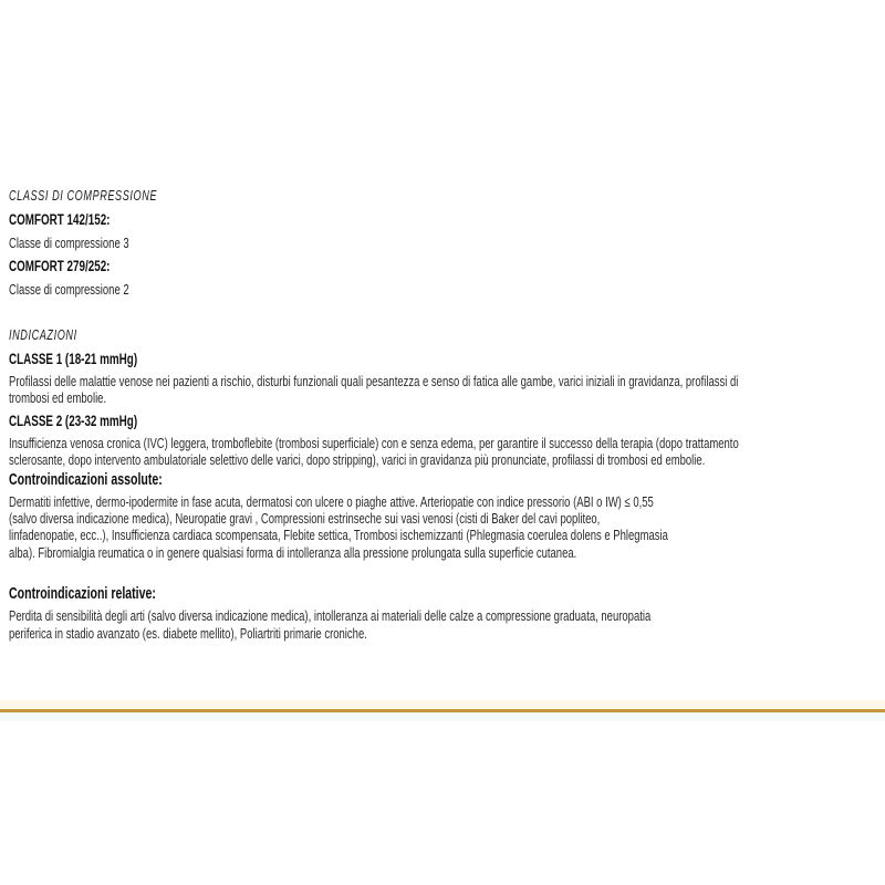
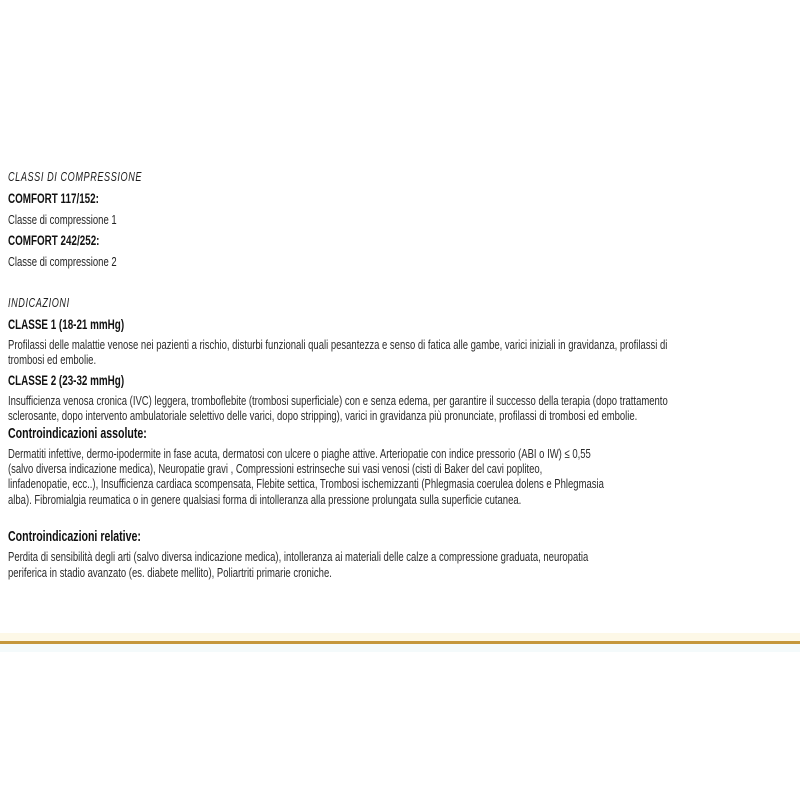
  CLASSI DI COMPRESSIONE
- COMFORT 142/152:
+ COMFORT 117/152:
- Classe di compressione 3
+ Classe di compressione 1
- COMFORT 279/252:
+ COMFORT 242/252:
  Classe di compressione 2
  INDICAZIONI
  CLASSE 1 (18-21 mmHg)
  Profilassi delle malattie venose nei pazienti a rischio, disturbi funzionali quali pesantezza e senso di fatica alle gambe, varici iniziali in gravidanza, profilassi di
  trombosi ed embolie.
  CLASSE 2 (23-32 mmHg)
  Insufficienza venosa cronica (IVC) leggera, tromboflebite (trombosi superficiale) con e senza edema, per garantire il successo della terapia (dopo trattamento
  sclerosante, dopo intervento ambulatoriale selettivo delle varici, dopo stripping), varici in gravidanza più pronunciate, profilassi di trombosi ed embolie.
  Controindicazioni assolute:
  Dermatiti infettive, dermo-ipodermite in fase acuta, dermatosi con ulcere o piaghe attive. Arteriopatie con indice pressorio (ABI o IW) ≤ 0,55
  (salvo diversa indicazione medica), Neuropatie gravi , Compressioni estrinseche sui vasi venosi (cisti di Baker del cavi popliteo,
  linfadenopatie, ecc..), Insufficienza cardiaca scompensata, Flebite settica, Trombosi ischemizzanti (Phlegmasia coerulea dolens e Phlegmasia
  alba). Fibromialgia reumatica o in genere qualsiasi forma di intolleranza alla pressione prolungata sulla superficie cutanea.
  Controindicazioni relative:
  Perdita di sensibilità degli arti (salvo diversa indicazione medica), intolleranza ai materiali delle calze a compressione graduata, neuropatia
  periferica in stadio avanzato (es. diabete mellito), Poliartriti primarie croniche.
